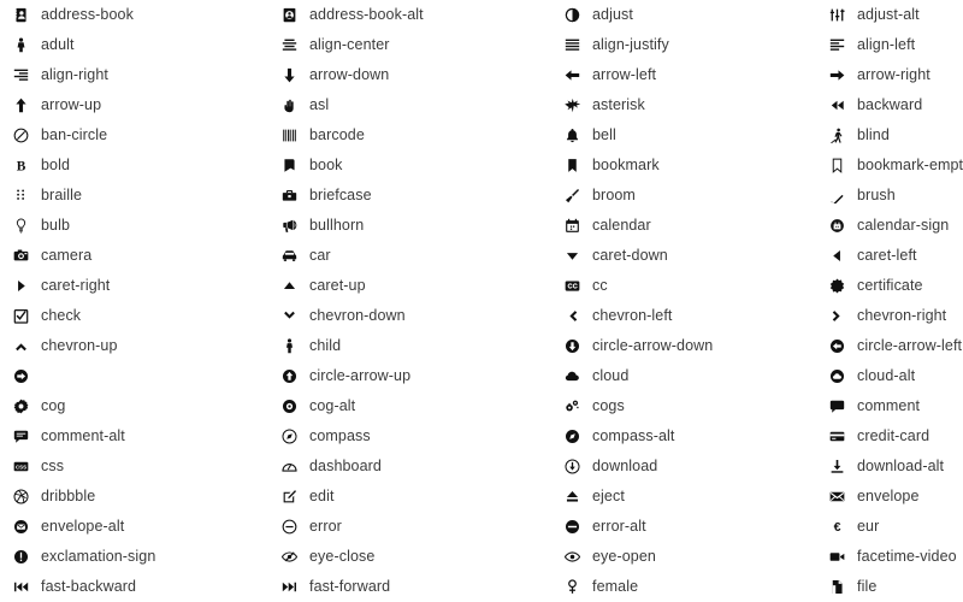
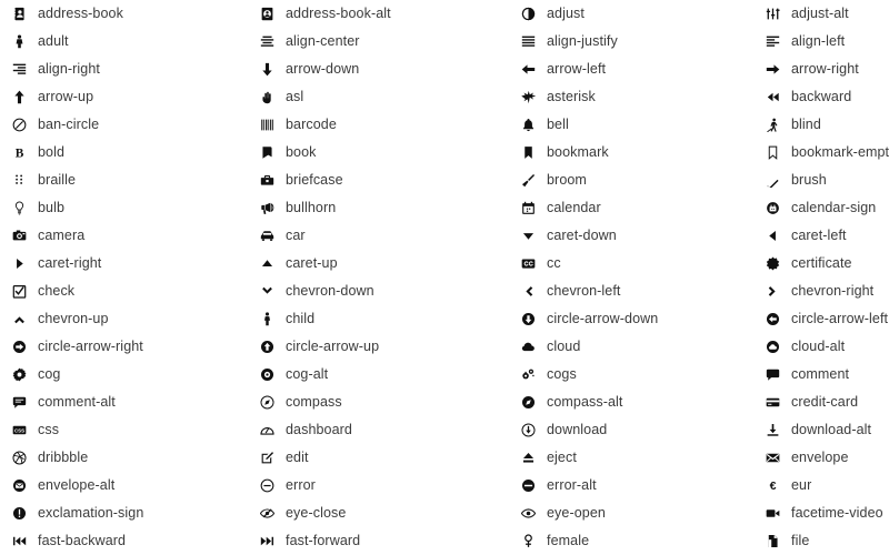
  address-book
  address-book-alt
  adjust
  adjust-alt
  adult
  align-center
  align-justify
  align-left
  align-right
  arrow-down
  arrow-left
  arrow-right
  arrow-up
  asl
  asterisk
  backward
  ban-circle
  barcode
  bell
  blind
  B
  bold
  book
  bookmark
  bookmark-empt
  braille
  briefcase
  broom
  brush
  bulb
  bullhorn
  calendar
  calendar-sign
  camera
  car
  caret-down
  caret-left
  caret-right
  caret-up
  cc
  certificate
  check
  chevron-down
  chevron-left
  chevron-right
  chevron-up
  child
  circle-arrow-down
  circle-arrow-left
+ circle-arrow-right
  circle-arrow-up
  cloud
  cloud-alt
  cog
  cog-alt
  cogs
  comment
  comment-alt
  compass
  compass-alt
  credit-card
  css
  dashboard
  download
  download-alt
  dribbble
  edit
  eject
  envelope
  envelope-alt
  error
  error-alt
  €
  eur
  exclamation-sign
  eye-close
  eye-open
  facetime-video
  fast-backward
  fast-forward
  female
  file
